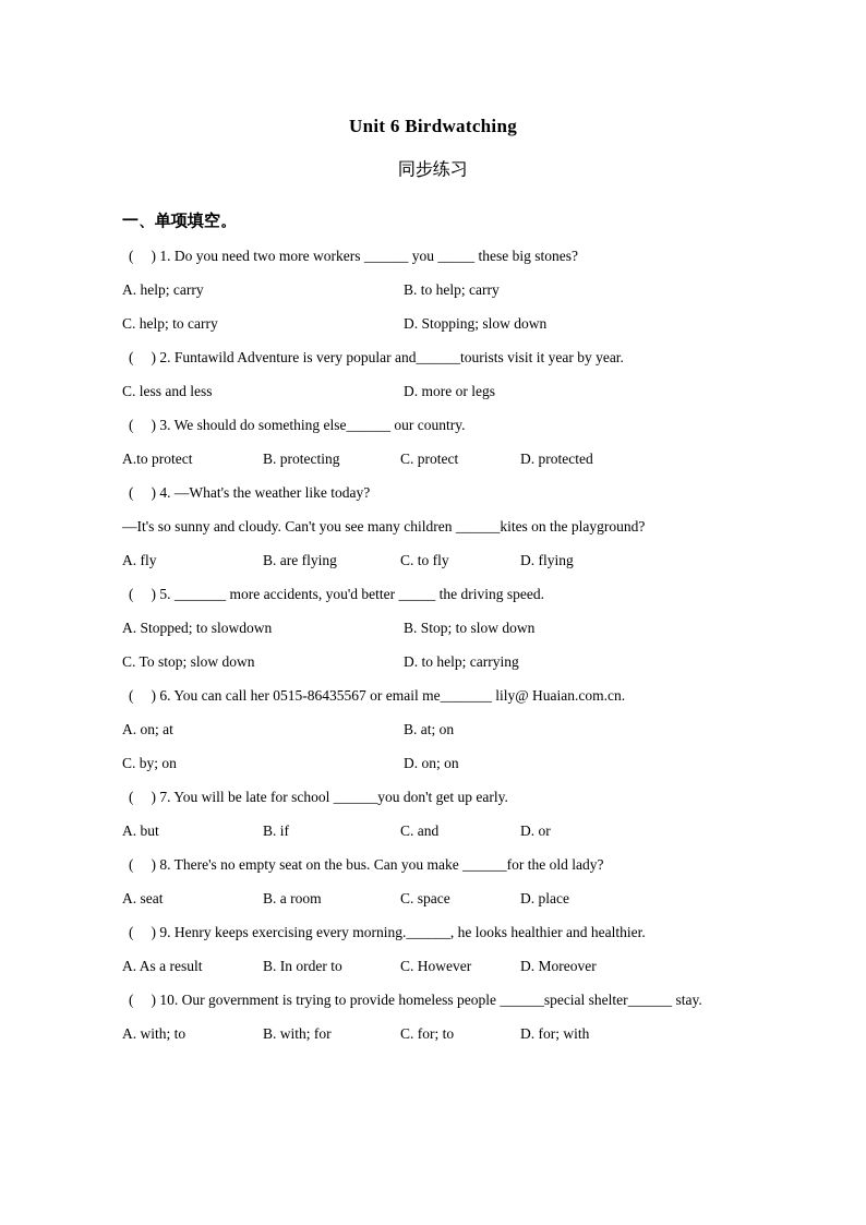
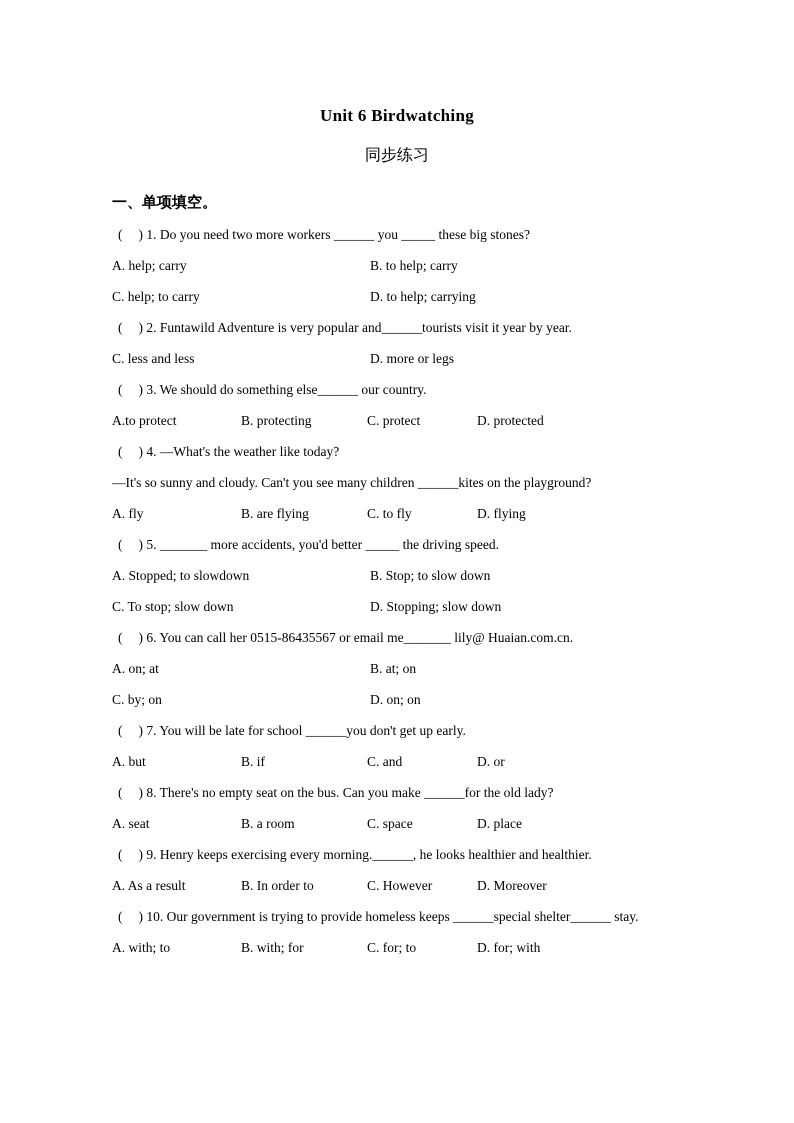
  Unit 6 Birdwatching
  同步练习
  一、单项填空。
  ( ) 1. Do you need two more workers ______ you _____ these big stones?
  A. help; carry
  B. to help; carry
  C. help; to carry
- D. Stopping; slow down
+ D. to help; carrying
  ( ) 2. Funtawild Adventure is very popular and______tourists visit it year by year.
  C. less and less
  D. more or legs
  ( ) 3. We should do something else______ our country.
  A.to protect
  B. protecting
  C. protect
  D. protected
  ( ) 4. —What's the weather like today?
  —It's so sunny and cloudy. Can't you see many children ______kites on the playground?
  A. fly
  B. are flying
  C. to fly
  D. flying
  ( ) 5. _______ more accidents, you'd better _____ the driving speed.
  A. Stopped; to slowdown
  B. Stop; to slow down
  C. To stop; slow down
- D. to help; carrying
+ D. Stopping; slow down
  ( ) 6. You can call her 0515-86435567 or email me_______ lily@ Huaian.com.cn.
  A. on; at
  B. at; on
  C. by; on
  D. on; on
  ( ) 7. You will be late for school ______you don't get up early.
  A. but
  B. if
  C. and
  D. or
  ( ) 8. There's no empty seat on the bus. Can you make ______for the old lady?
  A. seat
  B. a room
  C. space
  D. place
  ( ) 9. Henry keeps exercising every morning.______, he looks healthier and healthier.
  A. As a result
  B. In order to
  C. However
  D. Moreover
- ( ) 10. Our government is trying to provide homeless people ______special shelter______ stay.
+ ( ) 10. Our government is trying to provide homeless keeps ______special shelter______ stay.
  A. with; to
  B. with; for
  C. for; to
  D. for; with
